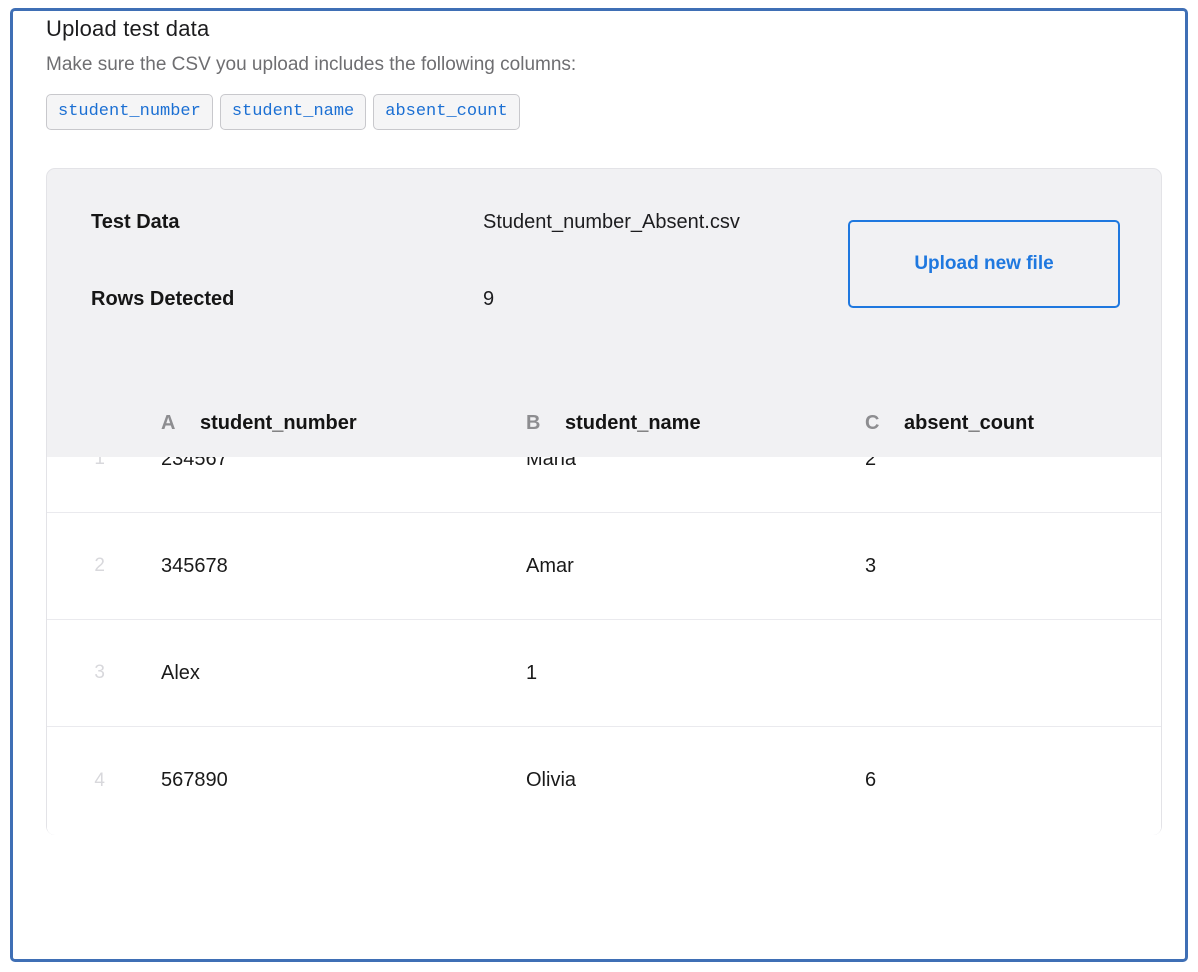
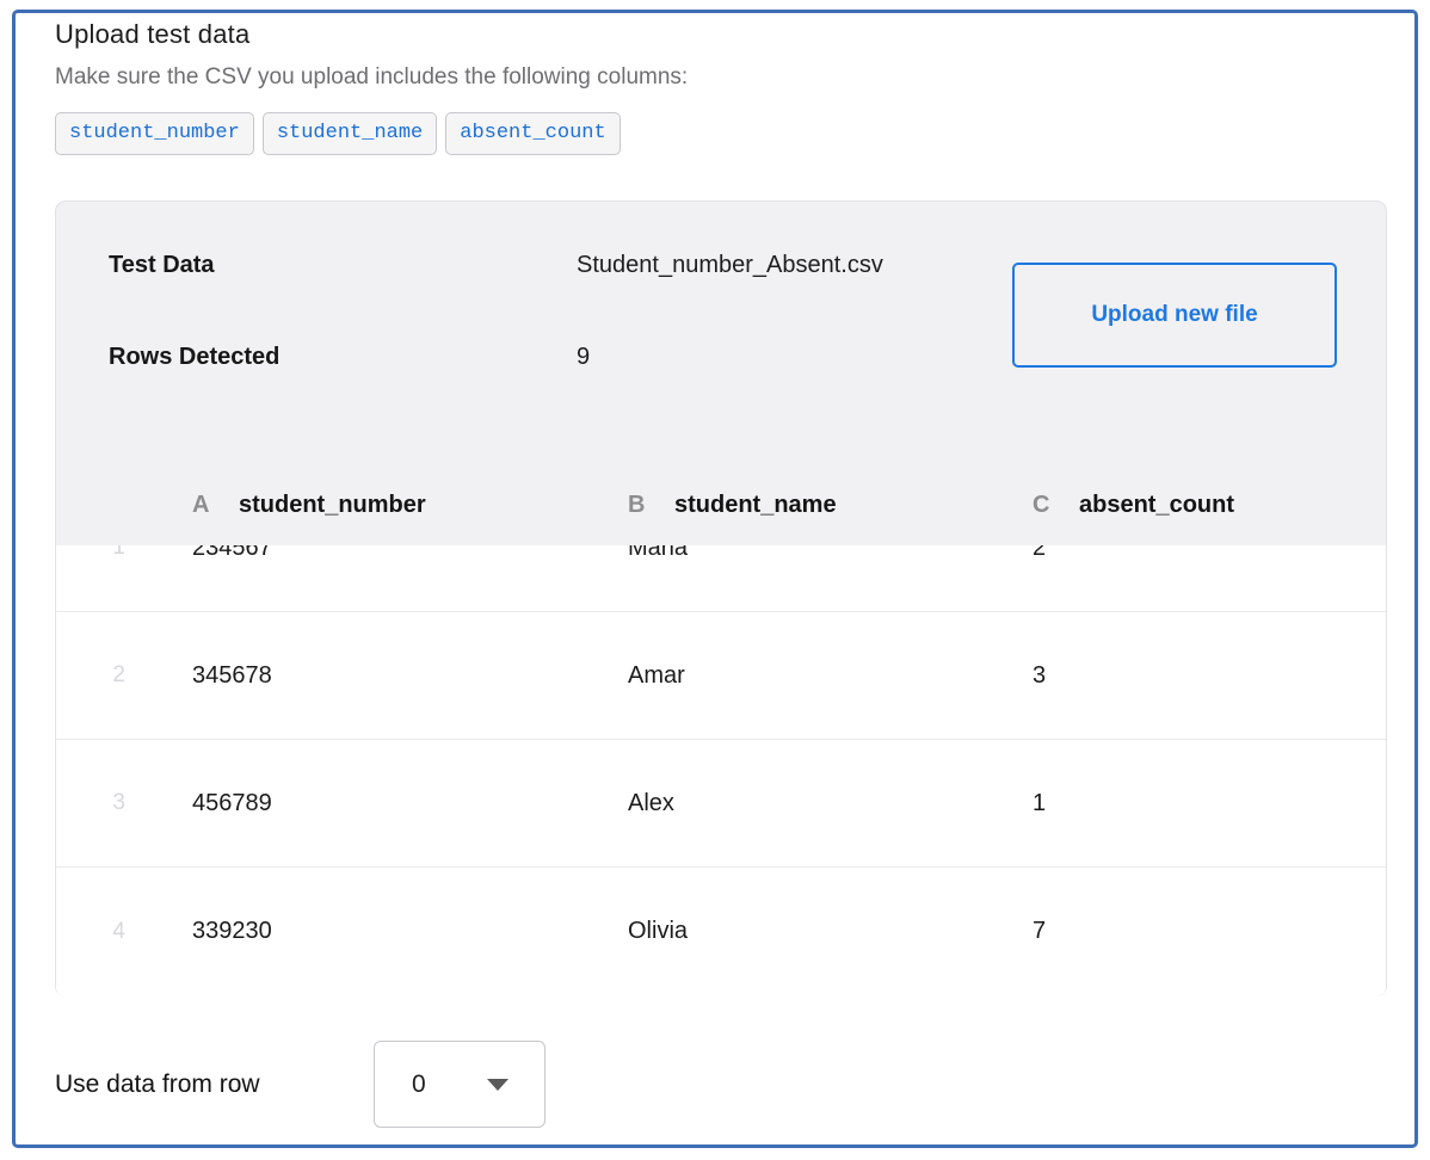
  Upload test data
  Make sure the CSV you upload includes the following columns:
  student_number
  student_name
  absent_count
  Test Data
  Student_number_Absent.csv
  Upload new file
  Rows Detected
  9
  A
  student_number
  B
  student_name
  C
  absent_count
  1
  234567
  Maria
  2
  2
  345678
  Amar
  3
  3
+ 456789
  Alex
  1
  4
- 567890
+ 339230
  Olivia
- 6
+ 7
+ Use data from row
+ 0
